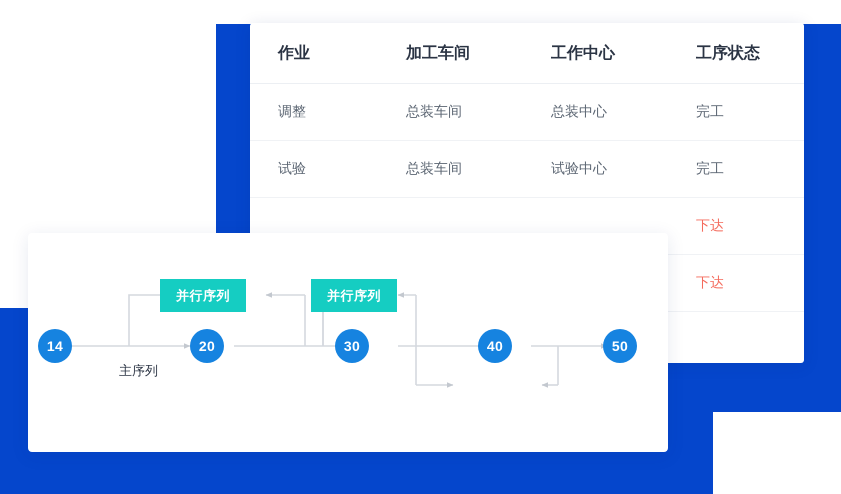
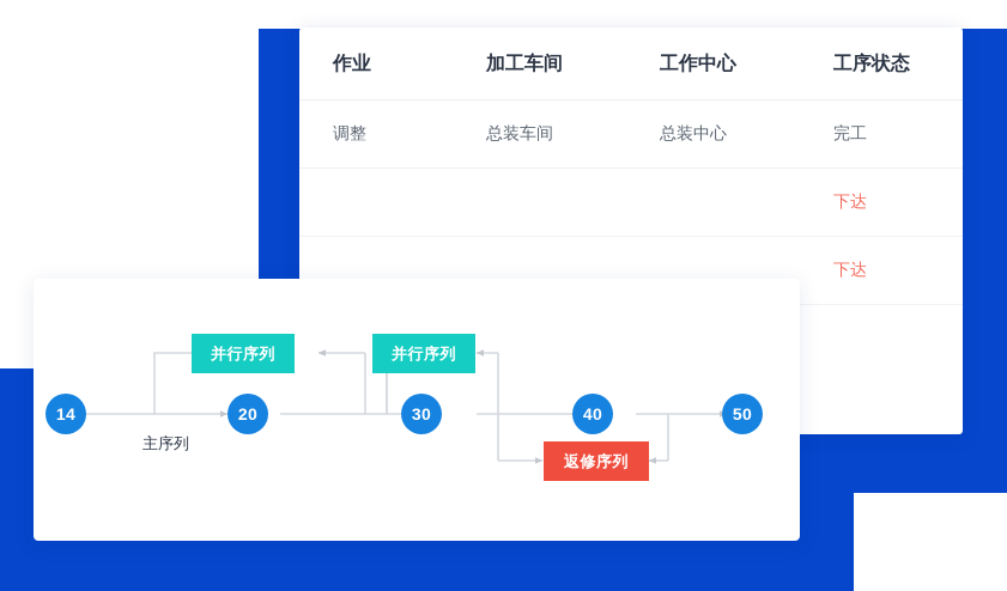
  作业	加工车间	工作中心	工序状态
  调整	总装车间	总装中心	完工
- 试验	总装车间	试验中心	完工
  			下达
  			下达
  并行序列
  并行序列
+ 返修序列
  14
  20
  30
  40
  50
  主序列
